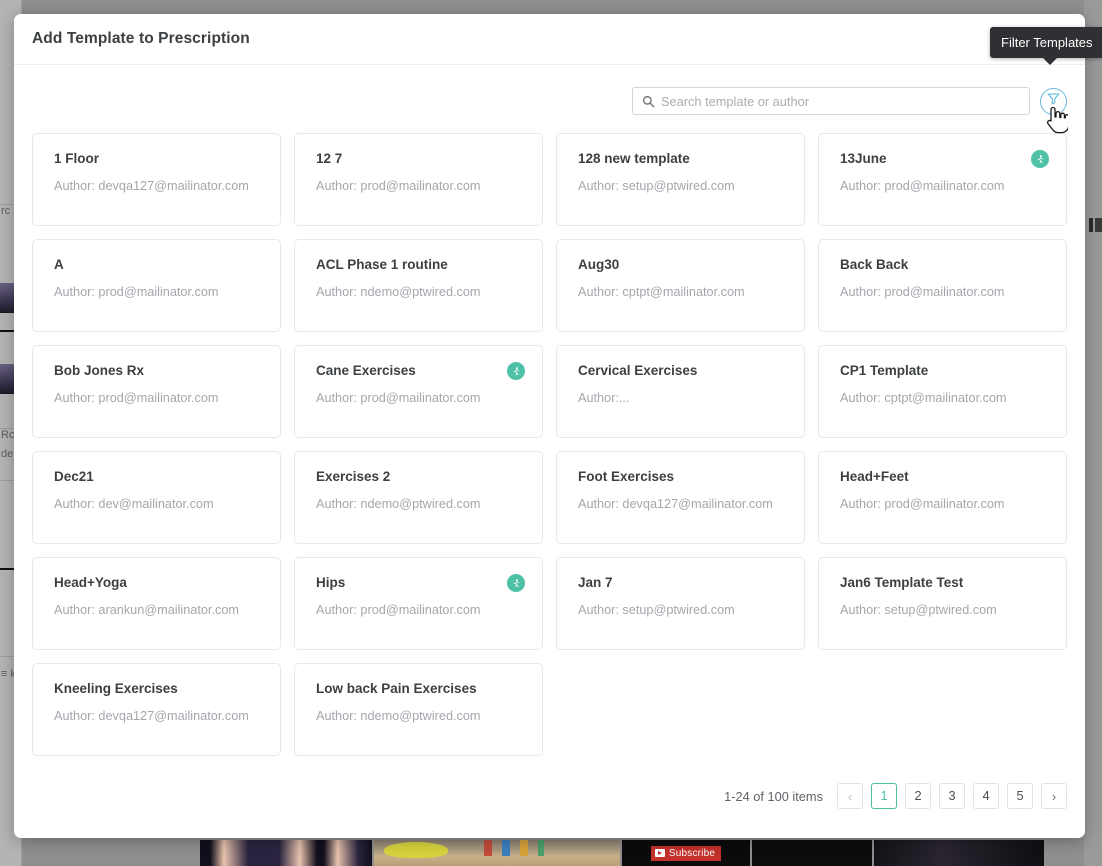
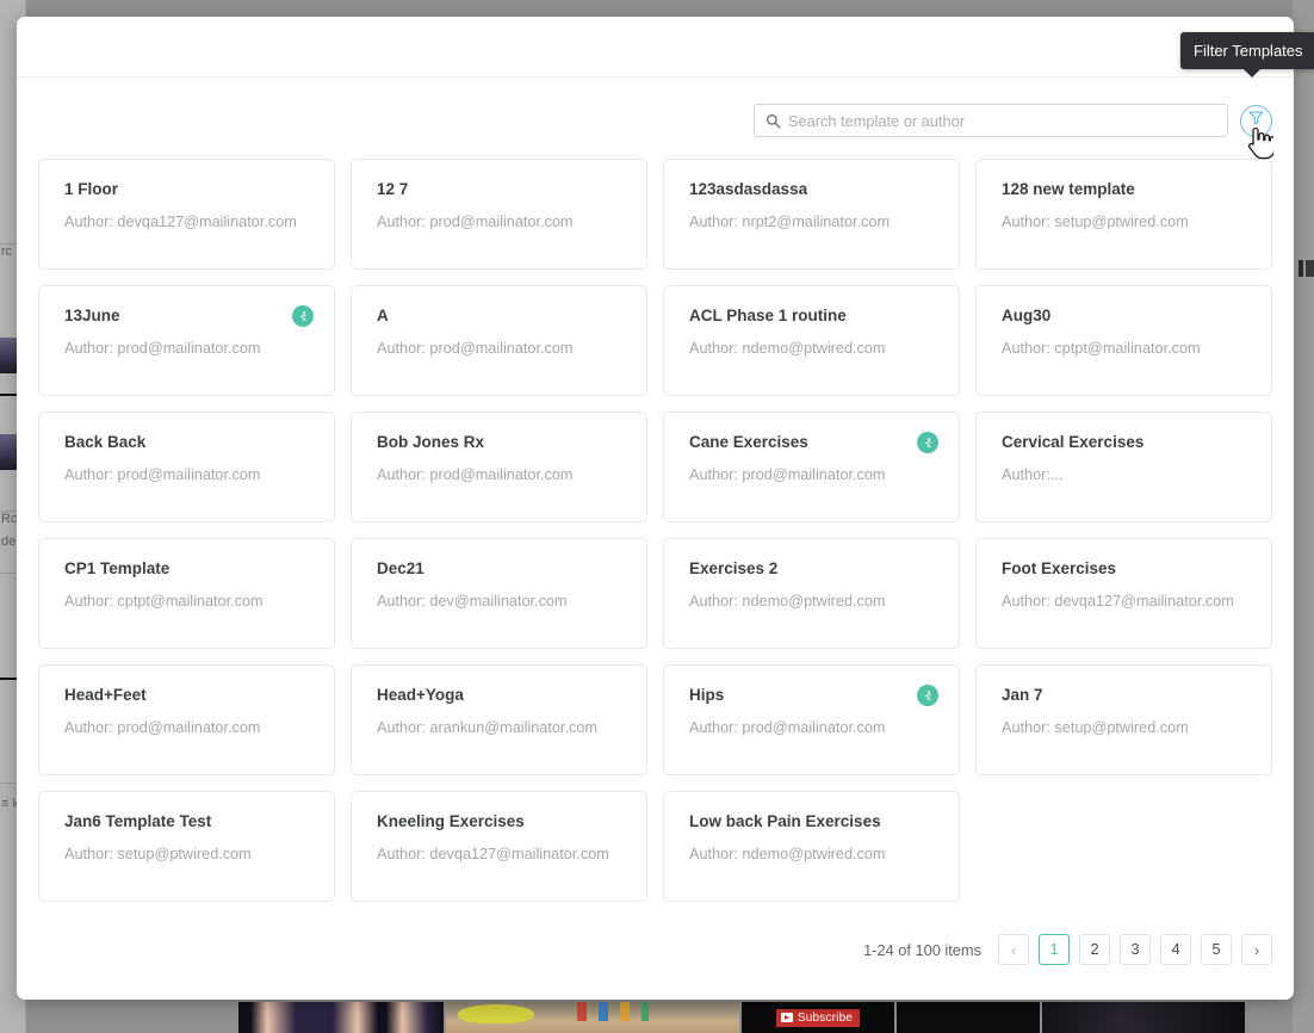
  rc
  Rc
  de
  Subscribe
- Add Template to Prescription
  Search template or author
  1 Floor
  Author: devqa127@mailinator.com
  12 7
  Author: prod@mailinator.com
+ 123asdasdassa
+ Author: nrpt2@mailinator.com
  128 new template
  Author: setup@ptwired.com
  13June
  Author: prod@mailinator.com
  A
  Author: prod@mailinator.com
  ACL Phase 1 routine
  Author: ndemo@ptwired.com
  Aug30
  Author: cptpt@mailinator.com
  Back Back
  Author: prod@mailinator.com
  Bob Jones Rx
  Author: prod@mailinator.com
  Cane Exercises
  Author: prod@mailinator.com
  Cervical Exercises
  Author:...
  CP1 Template
  Author: cptpt@mailinator.com
  Dec21
  Author: dev@mailinator.com
  Exercises 2
  Author: ndemo@ptwired.com
  Foot Exercises
  Author: devqa127@mailinator.com
  Head+Feet
  Author: prod@mailinator.com
  Head+Yoga
  Author: arankun@mailinator.com
  Hips
  Author: prod@mailinator.com
  Jan 7
  Author: setup@ptwired.com
  Jan6 Template Test
  Author: setup@ptwired.com
  Kneeling Exercises
  Author: devqa127@mailinator.com
  Low back Pain Exercises
  Author: ndemo@ptwired.com
  1-24 of 100 items
  ‹
  1
  2
  3
  4
  5
  ›
  Filter Templates
